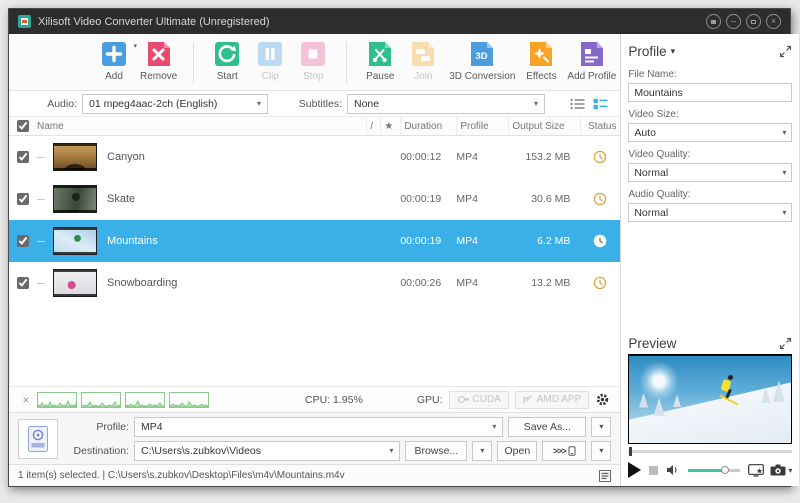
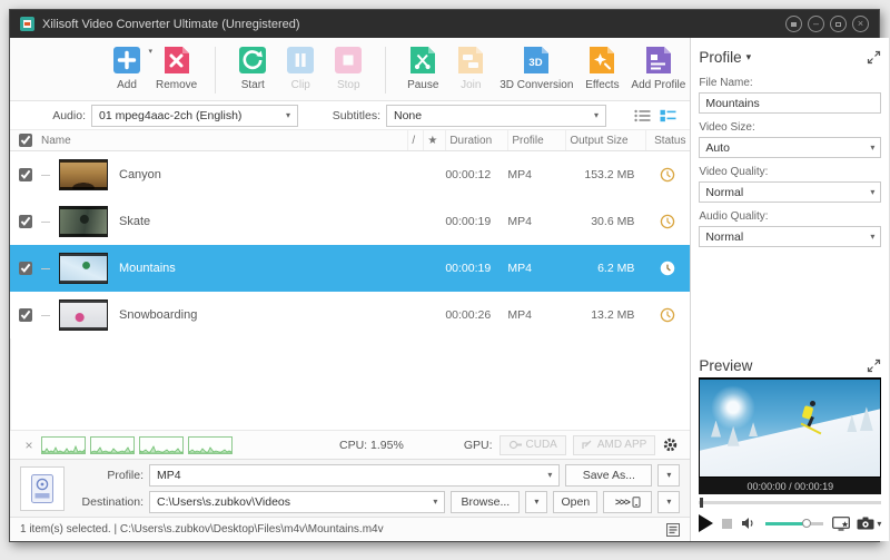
  Xilisoft Video Converter Ultimate (Unregistered)
  –
  ×
  Add
  Remove
  Start
  Clip
  Stop
  Pause
  Join
  3D
  3D Conversion
  Effects
  Add Profile
  Audio:
  01 mpeg4aac-2ch (English)
  ▾
  Subtitles:
  None
  ▾
  Name
  /
  ★
  Duration
  Profile
  Output Size
  Status
  Canyon
  00:00:12
  MP4
  153.2 MB
  Skate
  00:00:19
  MP4
  30.6 MB
  Mountains
  00:00:19
  MP4
  6.2 MB
  Snowboarding
  00:00:26
  MP4
  13.2 MB
  ×
  CPU: 1.95%
  GPU:
  CUDA
  AMD APP
  Profile:
  MP4
  ▾
  Save As...
  ▾
  Destination:
  C:\Users\s.zubkov\Videos
  ▾
  Browse...
  ▾
  Open
  >>>
  ▾
  1 item(s) selected. | C:\Users\s.zubkov\Desktop\Files\m4v\Mountains.m4v
  Profile
  ▾
  File Name:
  Mountains
  Video Size:
  Auto
  ▾
  Video Quality:
  Normal
  ▾
  Audio Quality:
  Normal
  ▾
  Preview
+ 00:00:00 / 00:00:19
  ▾
